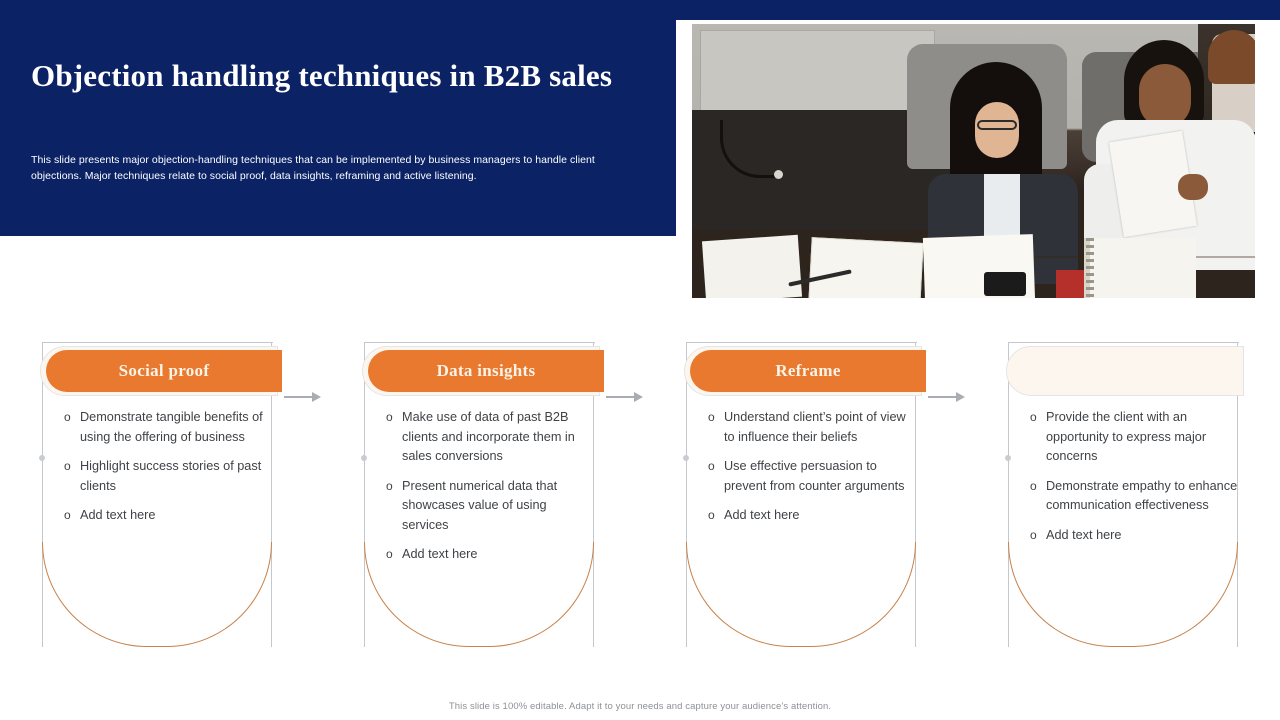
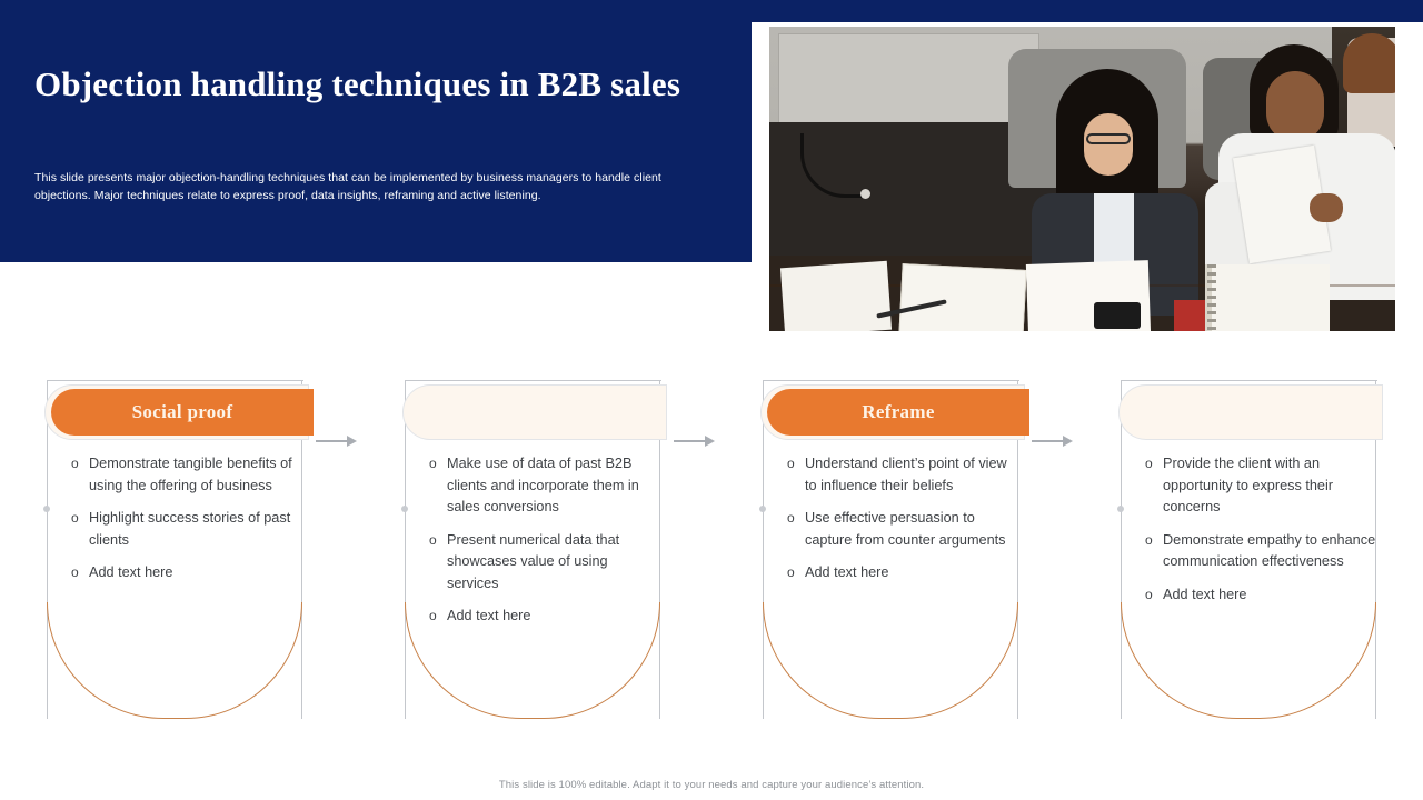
  Objection handling techniques in B2B sales
- This slide presents major objection-handling techniques that can be implemented by business managers to handle client objections. Major techniques relate to social proof, data insights, reframing and active listening.
+ This slide presents major objection-handling techniques that can be implemented by business managers to handle client objections. Major techniques relate to express proof, data insights, reframing and active listening.
  Social proof
  o
  Demonstrate tangible benefits of using the offering of business
  o
  Highlight success stories of past clients
  o
  Add text here
- Data insights
  o
  Make use of data of past B2B clients and incorporate them in sales conversions
  o
  Present numerical data that showcases value of using services
  o
  Add text here
  Reframe
  o
  Understand client’s point of view to influence their beliefs
  o
- Use effective persuasion to prevent from counter arguments
+ Use effective persuasion to capture from counter arguments
  o
  Add text here
  o
- Provide the client with an opportunity to express major concerns
+ Provide the client with an opportunity to express their concerns
  o
  Demonstrate empathy to enhance communication effectiveness
  o
  Add text here
  This slide is 100% editable. Adapt it to your needs and capture your audience’s attention.
